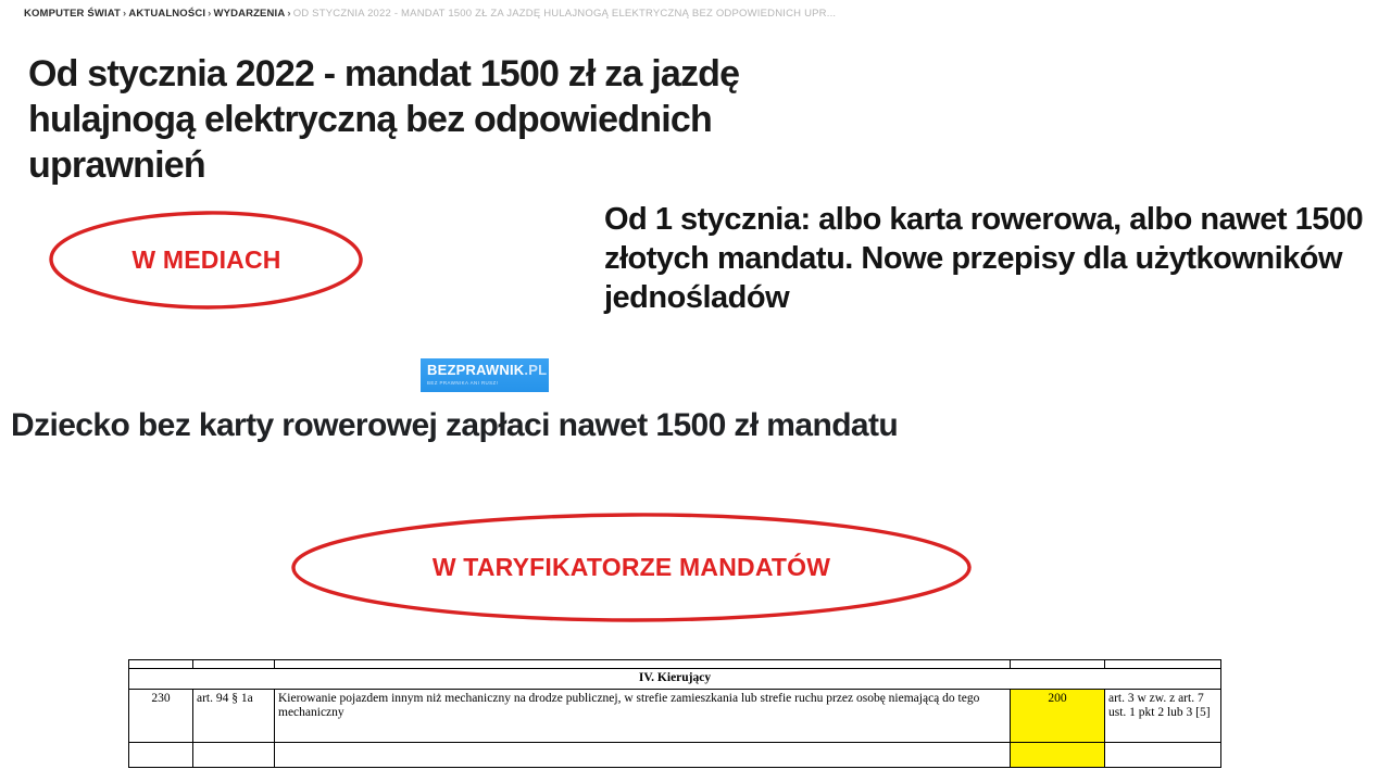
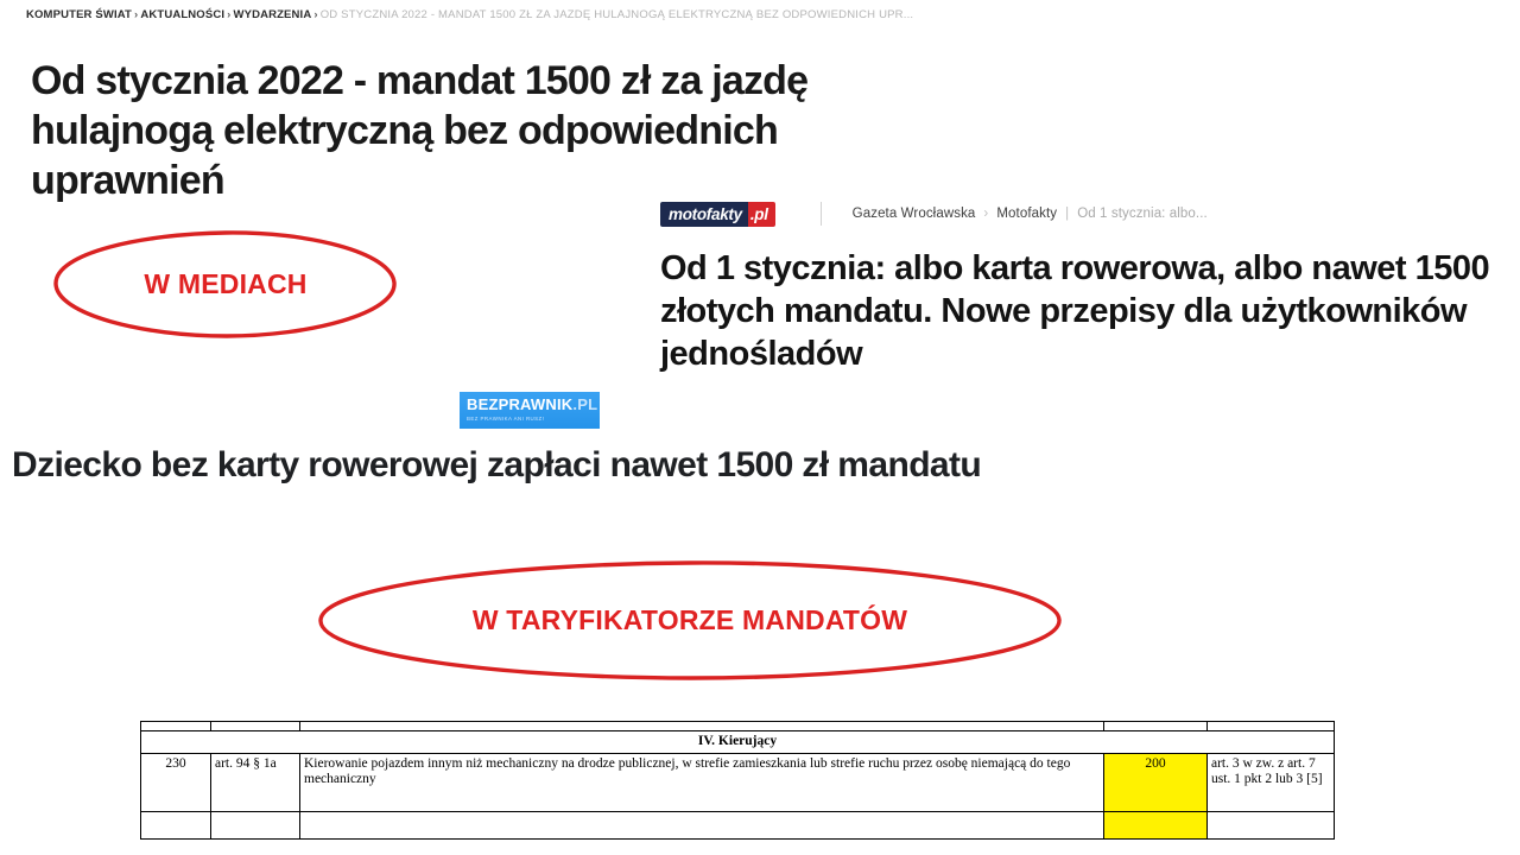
  KOMPUTER ŚWIAT › AKTUALNOŚCI › WYDARZENIA › OD STYCZNIA 2022 - MANDAT 1500 ZŁ ZA JAZDĘ HULAJNOGĄ ELEKTRYCZNĄ BEZ ODPOWIEDNICH UPR...
  Od stycznia 2022 - mandat 1500 zł za jazdę hulajnogą elektryczną bez odpowiednich uprawnień
  W MEDIACH
+ motofakty
+ .pl
+ Gazeta Wrocławska › Motofakty | Od 1 stycznia: albo...
  Od 1 stycznia: albo karta rowerowa, albo nawet 1500 złotych mandatu. Nowe przepisy dla użytkowników jednośladów
  BEZPRAWNIK.PL
  Dziecko bez karty rowerowej zapłaci nawet 1500 zł mandatu
  W TARYFIKATORZE MANDATÓW
  IV. Kierujący
  230	art. 94 § 1a	Kierowanie pojazdem innym niż mechaniczny na drodze publicznej, w strefie zamieszkania lub strefie ruchu przez osobę niemającą do tego mechaniczny	200	art. 3 w zw. z art. 7 ust. 1 pkt 2 lub 3 [5]
